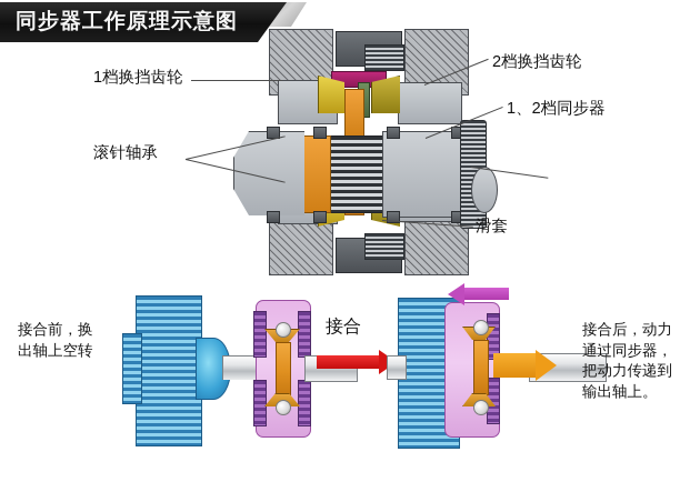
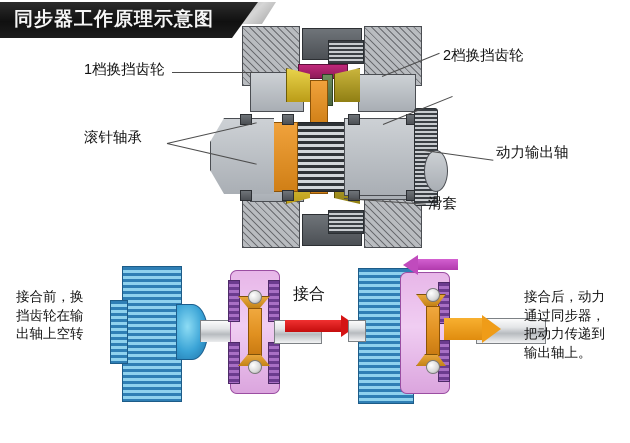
  同步器工作原理示意图
  1档换挡齿轮
  2档换挡齿轮
- 1、2档同步器
  滚针轴承
+ 动力输出轴
  滑套
  接合
  接合前，换
+ 挡齿轮在输
  出轴上空转
  接合后，动力
  通过同步器，
  把动力传递到
  输出轴上。
